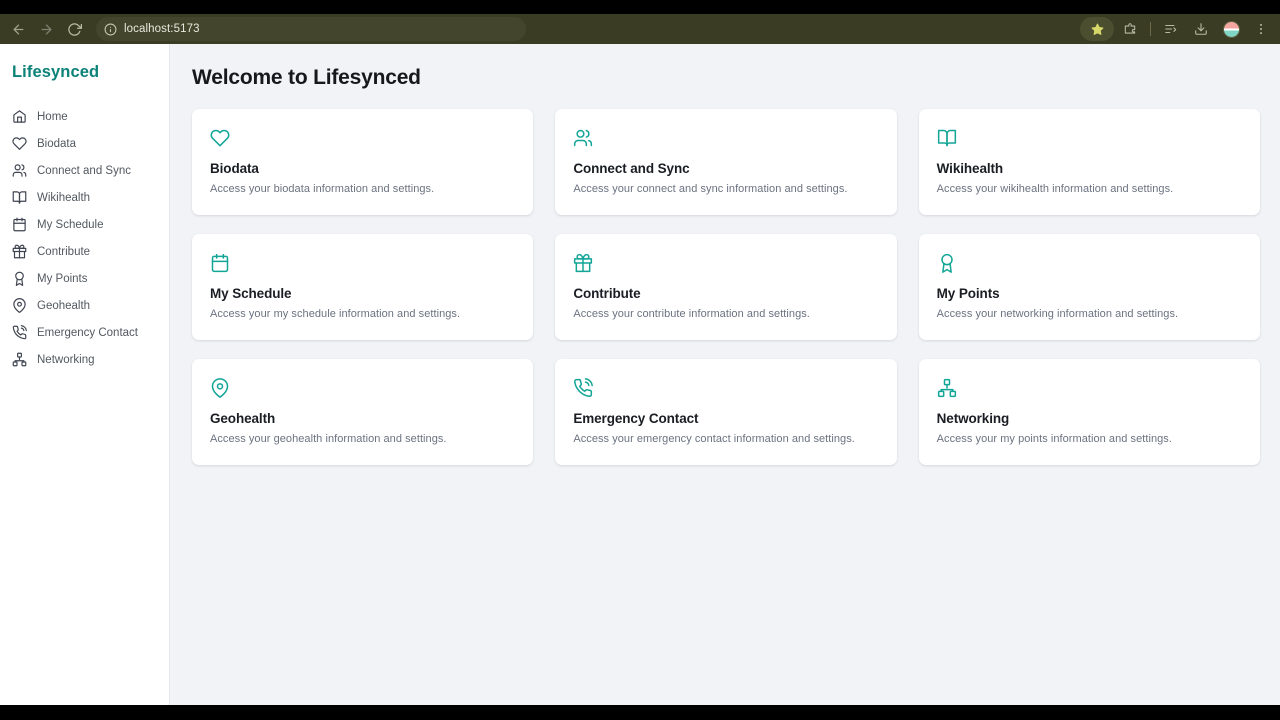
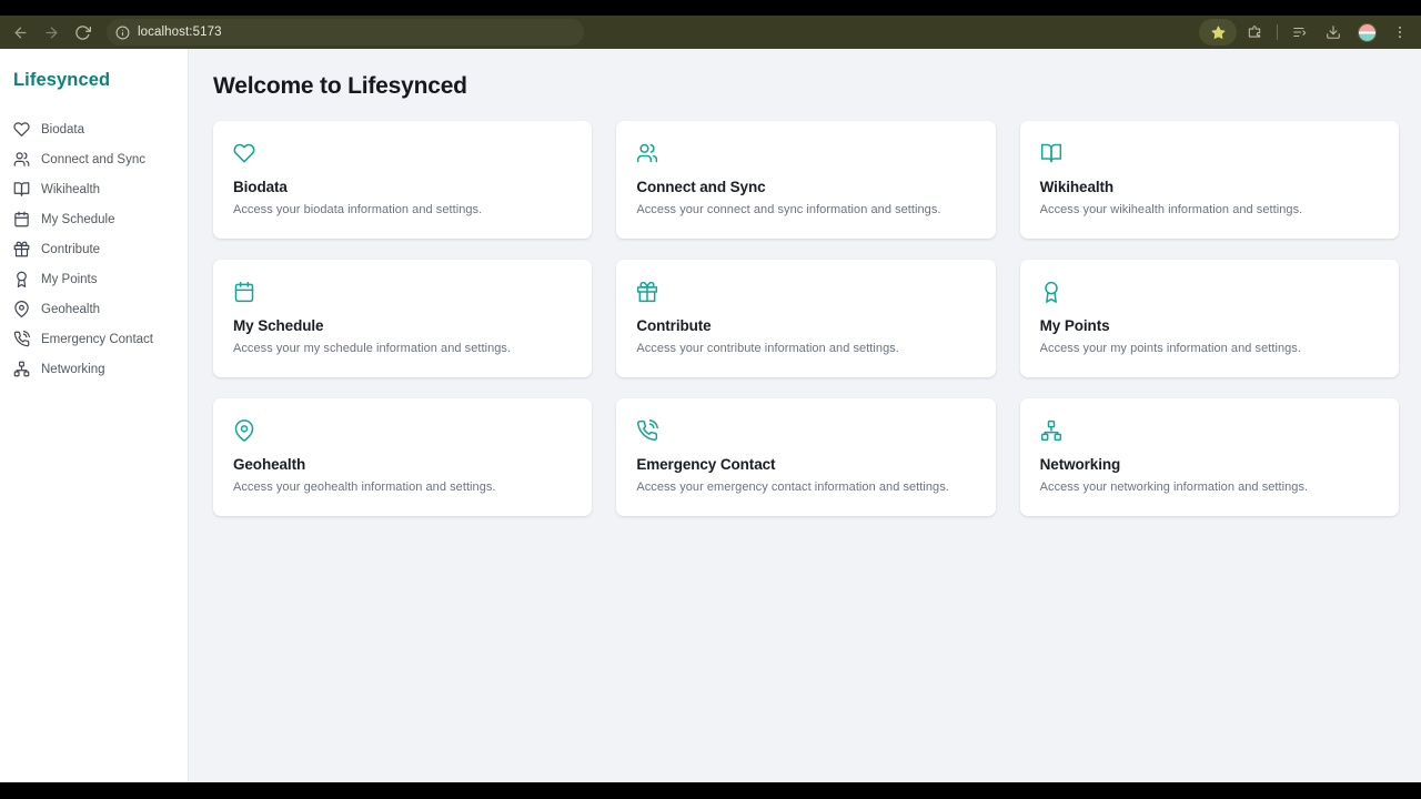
  localhost:5173
  Lifesynced
- Home
  Biodata
  Connect and Sync
  Wikihealth
  My Schedule
  Contribute
  My Points
  Geohealth
  Emergency Contact
  Networking
  Welcome to Lifesynced
  Biodata
  Access your biodata information and settings.
  Connect and Sync
  Access your connect and sync information and settings.
  Wikihealth
  Access your wikihealth information and settings.
  My Schedule
  Access your my schedule information and settings.
  Contribute
  Access your contribute information and settings.
  My Points
- Access your networking information and settings.
+ Access your my points information and settings.
  Geohealth
  Access your geohealth information and settings.
  Emergency Contact
  Access your emergency contact information and settings.
  Networking
- Access your my points information and settings.
+ Access your networking information and settings.
